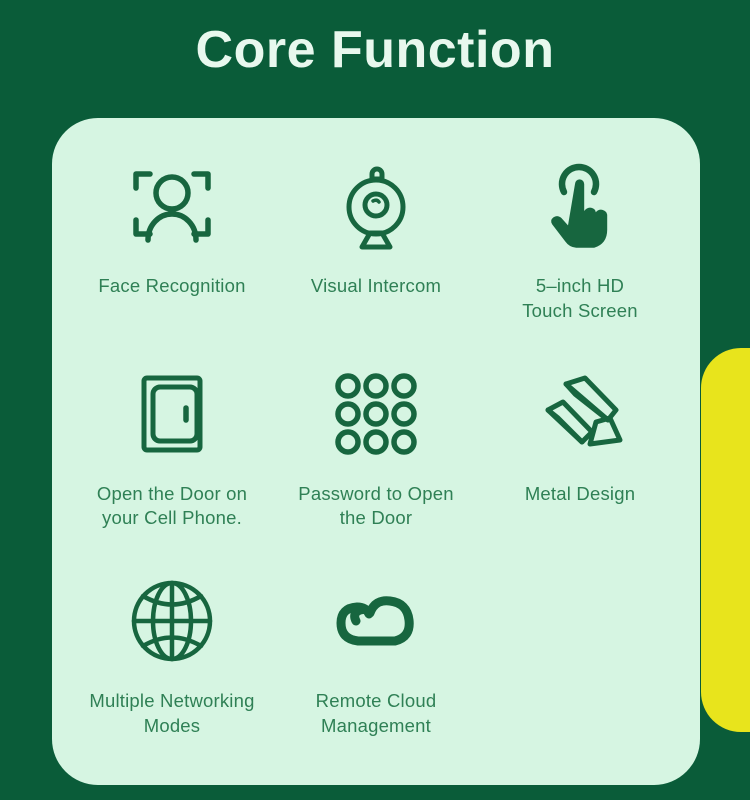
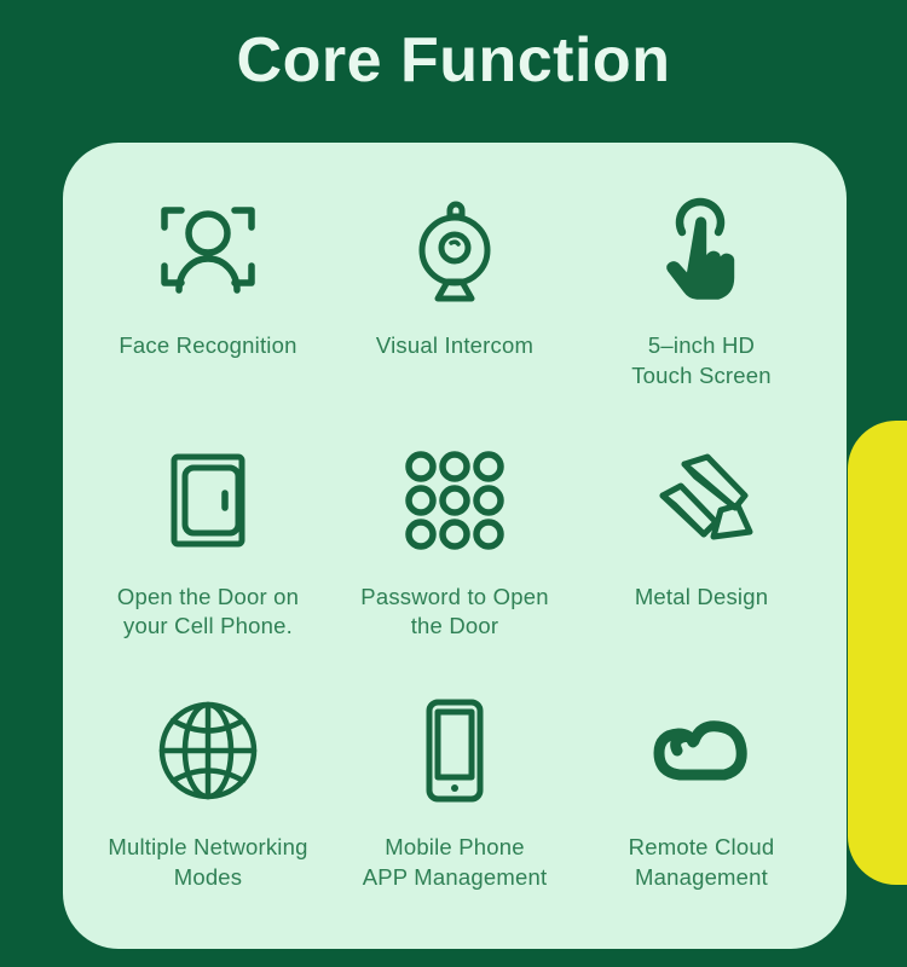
  Core Function
  Face Recognition
  Visual Intercom
  5–inch HD
  Touch Screen
  Open the Door on
  your Cell Phone.
  Password to Open
  the Door
  Metal Design
  Multiple Networking
  Modes
+ Mobile Phone
+ APP Management
  Remote Cloud
  Management
